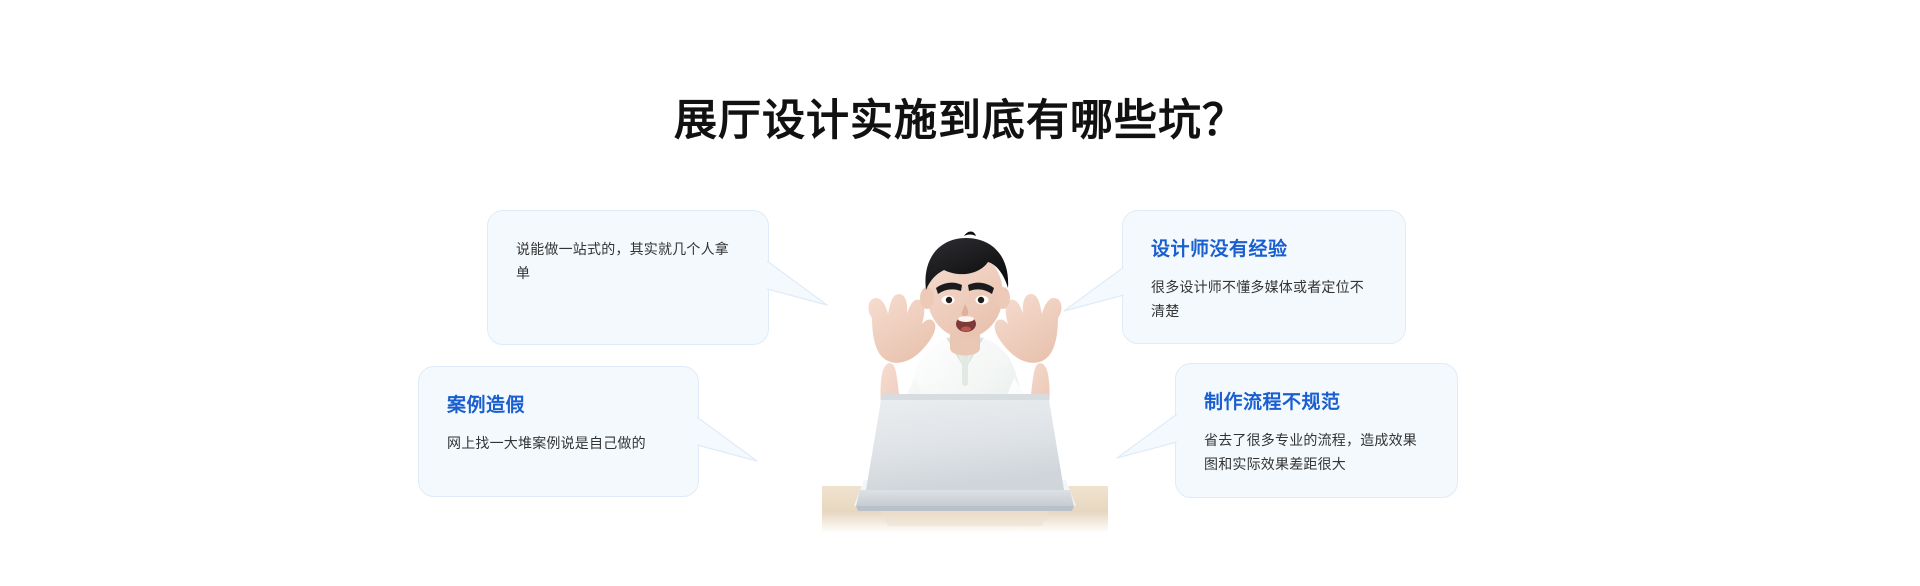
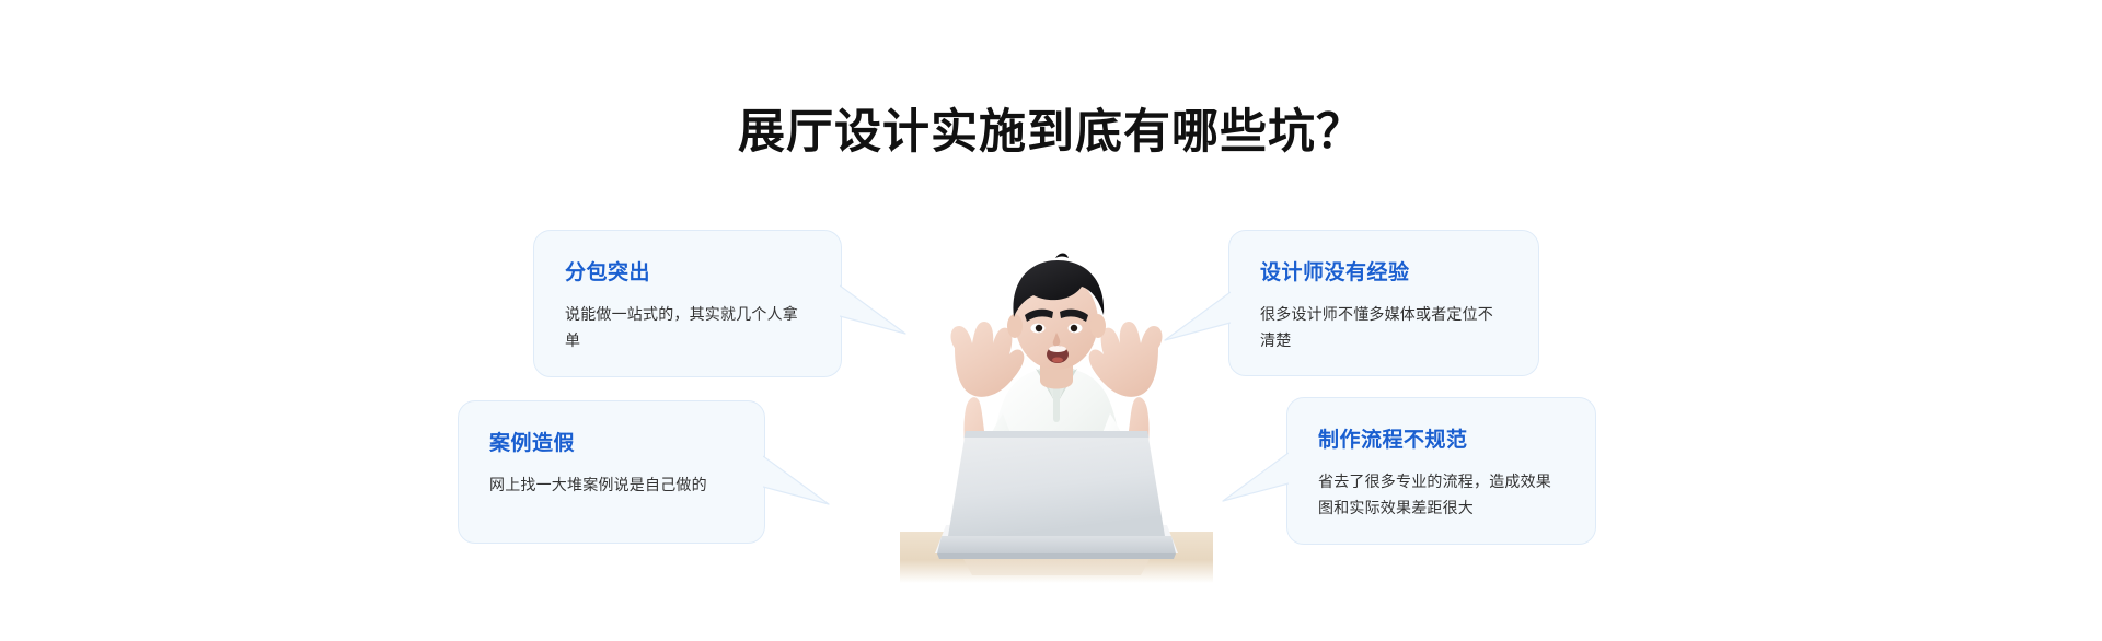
  展厅设计实施到底有哪些坑？
+ 分包突出
  说能做一站式的，其实就几个人拿单
  设计师没有经验
  很多设计师不懂多媒体或者定位不清楚
  案例造假
  网上找一大堆案例说是自己做的
  制作流程不规范
  省去了很多专业的流程，造成效果图和实际效果差距很大
